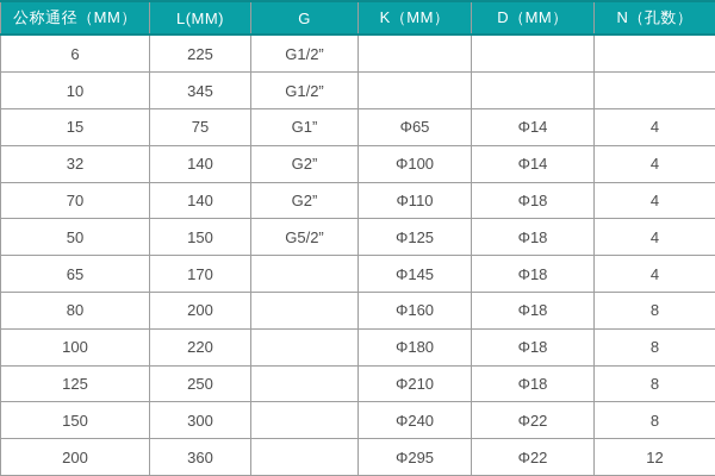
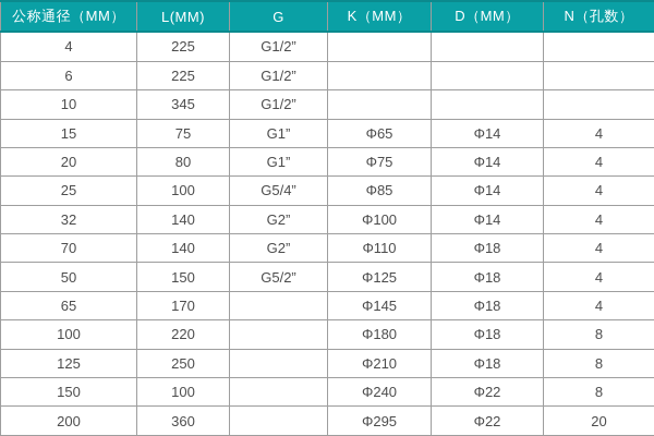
  公称通径（MM）	L(MM)	G	K（MM）	D（MM）	N（孔数）
+ 4	225	G1/2”
  6	225	G1/2”
  10	345	G1/2”
  15	75	G1”	Φ65	Φ14	4
+ 20	80	G1”	Φ75	Φ14	4
+ 25	100	G5/4”	Φ85	Φ14	4
  32	140	G2”	Φ100	Φ14	4
  70	140	G2”	Φ110	Φ18	4
  50	150	G5/2”	Φ125	Φ18	4
  65	170		Φ145	Φ18	4
- 80	200		Φ160	Φ18	8
  100	220		Φ180	Φ18	8
  125	250		Φ210	Φ18	8
- 150	300		Φ240	Φ22	8
+ 150	100		Φ240	Φ22	8
- 200	360		Φ295	Φ22	12
+ 200	360		Φ295	Φ22	20
